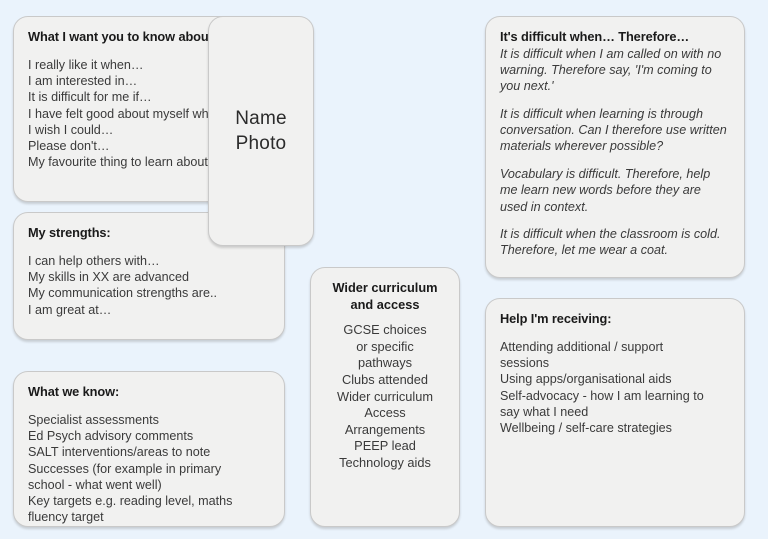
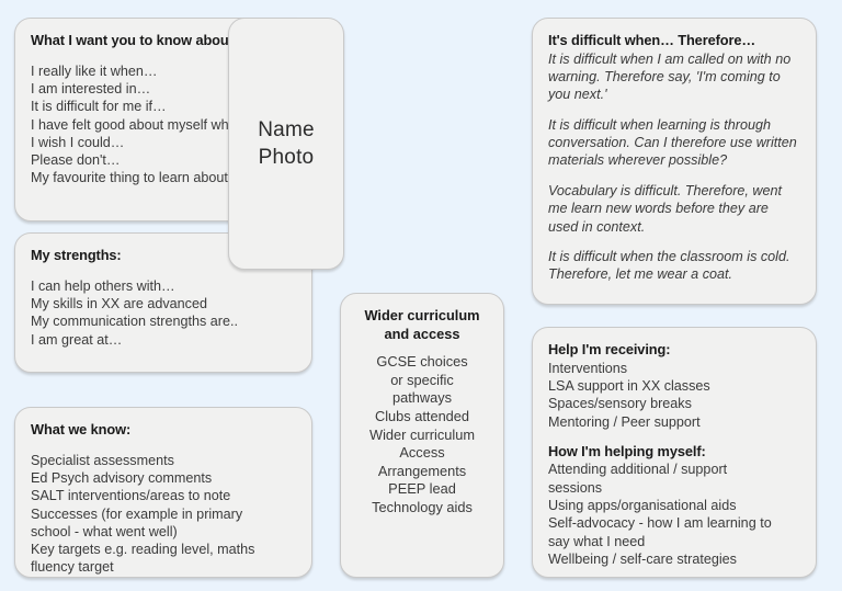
  What I want you to know abou
  I really like it when…
  I am interested in…
  It is difficult for me if…
  I have felt good about myself wh
  I wish I could…
  Please don't…
  My favourite thing to learn about
  My strengths:
  I can help others with…
  My skills in XX are advanced
  My communication strengths are..
  I am great at…
  What we know:
  Specialist assessments
  Ed Psych advisory comments
  SALT interventions/areas to note
  Successes (for example in primary
  school - what went well)
  Key targets e.g. reading level, maths
  fluency target
  Name
  Photo
  Wider curriculum
  and access
  GCSE choices
  or specific
  pathways
  Clubs attended
  Wider curriculum
  Access
  Arrangements
  PEEP lead
  Technology aids
  It's difficult when… Therefore…
  It is difficult when I am called on with no warning. Therefore say, 'I'm coming to you next.'
  It is difficult when learning is through conversation. Can I therefore use written materials wherever possible?
- Vocabulary is difficult. Therefore, help me learn new words before they are used in context.
+ Vocabulary is difficult. Therefore, went me learn new words before they are used in context.
  It is difficult when the classroom is cold. Therefore, let me wear a coat.
  Help I'm receiving:
+ Interventions
+ LSA support in XX classes
+ Spaces/sensory breaks
+ Mentoring / Peer support
+ How I'm helping myself:
  Attending additional / support
  sessions
  Using apps/organisational aids
  Self-advocacy - how I am learning to
  say what I need
  Wellbeing / self-care strategies
